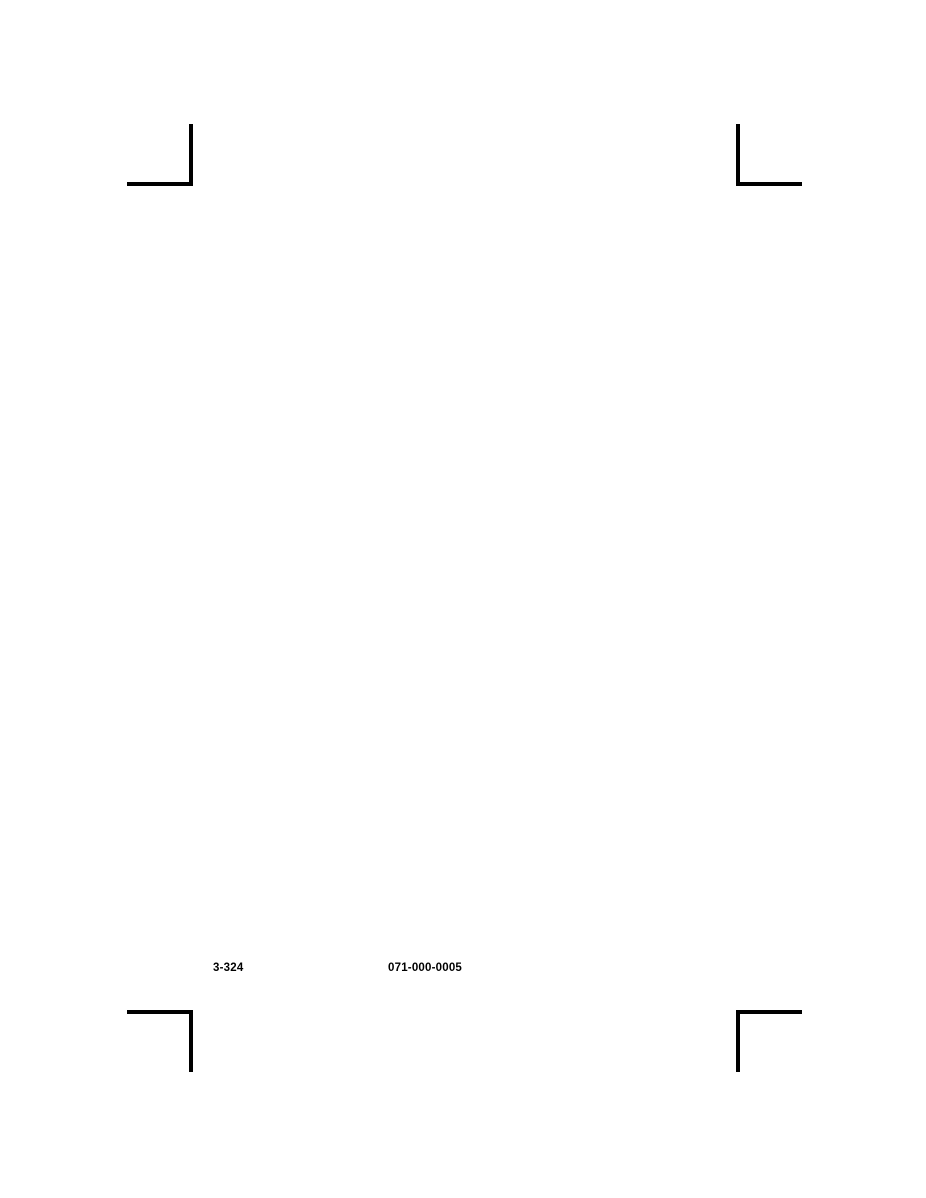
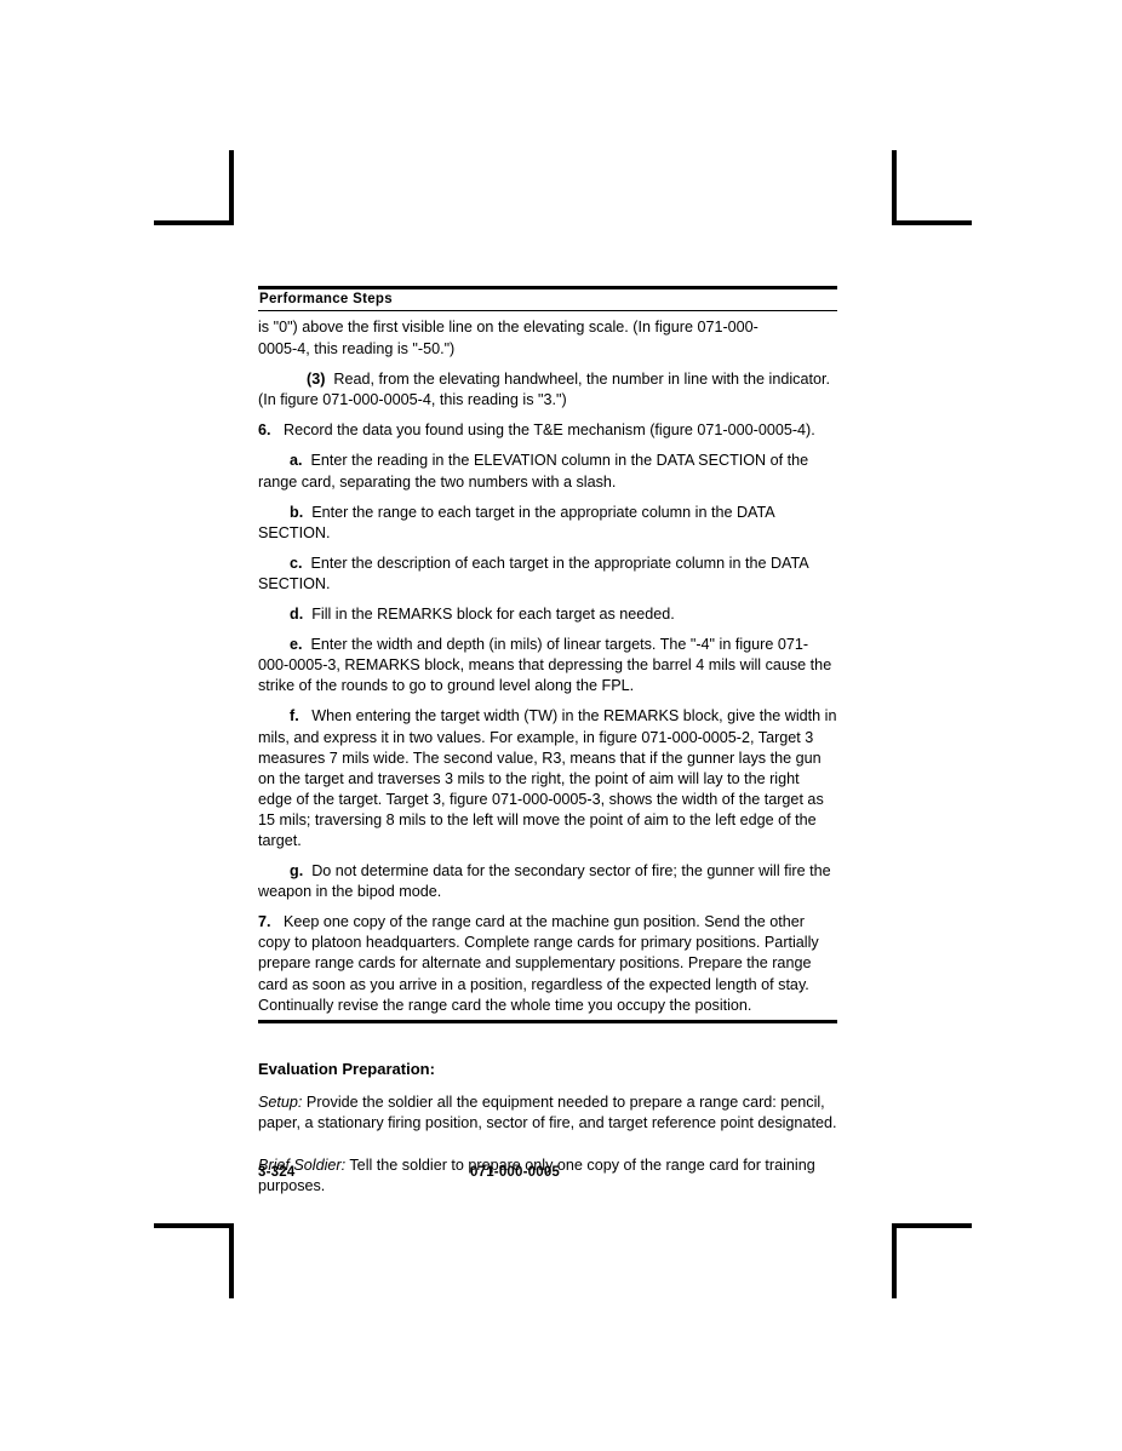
+ Performance Steps
+ is "0") above the first visible line on the elevating scale. (In figure 071-000-
+ 0005-4, this reading is "-50.")
+ (3) Read, from the elevating handwheel, the number in line with the indicator. (In figure 071-000-0005-4, this reading is "3.")
+ 6. Record the data you found using the T&E mechanism (figure 071-000-0005-4).
+ a. Enter the reading in the ELEVATION column in the DATA SECTION of the range card, separating the two numbers with a slash.
+ b. Enter the range to each target in the appropriate column in the DATA SECTION.
+ c. Enter the description of each target in the appropriate column in the DATA SECTION.
+ d. Fill in the REMARKS block for each target as needed.
+ e. Enter the width and depth (in mils) of linear targets. The "-4" in figure 071-000-0005-3, REMARKS block, means that depressing the barrel 4 mils will cause the strike of the rounds to go to ground level along the FPL.
+ f. When entering the target width (TW) in the REMARKS block, give the width in mils, and express it in two values. For example, in figure 071-000-0005-2, Target 3 measures 7 mils wide. The second value, R3, means that if the gunner lays the gun on the target and traverses 3 mils to the right, the point of aim will lay to the right edge of the target. Target 3, figure 071-000-0005-3, shows the width of the target as 15 mils; traversing 8 mils to the left will move the point of aim to the left edge of the target.
+ g. Do not determine data for the secondary sector of fire; the gunner will fire the weapon in the bipod mode.
+ 7. Keep one copy of the range card at the machine gun position. Send the other copy to platoon headquarters. Complete range cards for primary positions. Partially prepare range cards for alternate and supplementary positions. Prepare the range card as soon as you arrive in a position, regardless of the expected length of stay. Continually revise the range card the whole time you occupy the position.
+ Evaluation Preparation:
+ Setup: Provide the soldier all the equipment needed to prepare a range card: pencil, paper, a stationary firing position, sector of fire, and target reference point designated.
+ Brief Soldier: Tell the soldier to prepare only one copy of the range card for training purposes.
  3-324
  071-000-0005
